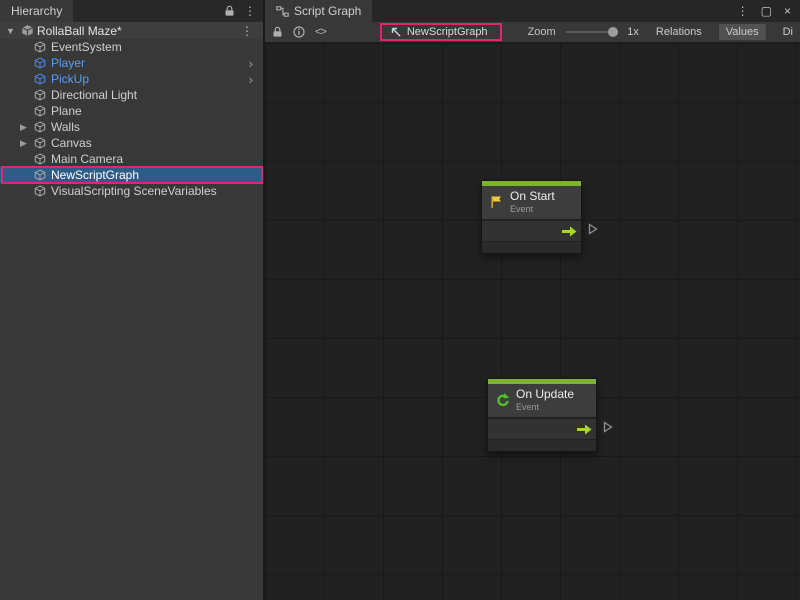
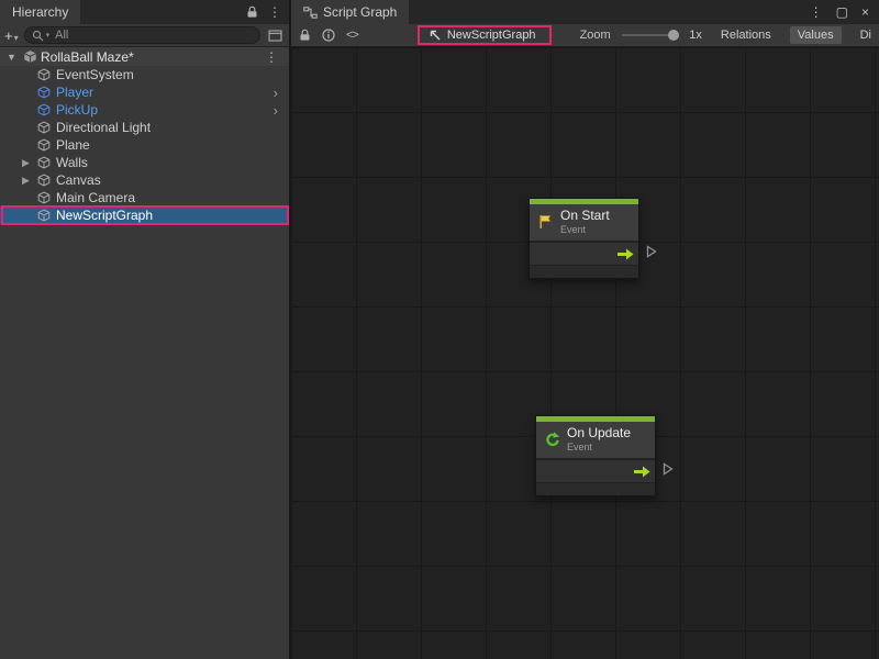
  Hierarchy
  ⋮
+ +
+ ▾
+ All
  ▼
  RollaBall Maze*
  ⋮
  EventSystem
  Player
  ›
  PickUp
  ›
  Directional Light
  Plane
  ▶
  Walls
  ▶
  Canvas
  Main Camera
  NewScriptGraph
- VisualScripting SceneVariables
  Script Graph
  ⋮
  ▢
  ×
  <>
  NewScriptGraph
  Zoom
  1x
  Relations
  Values
  Di
  On Start
  Event
  On Update
  Event
